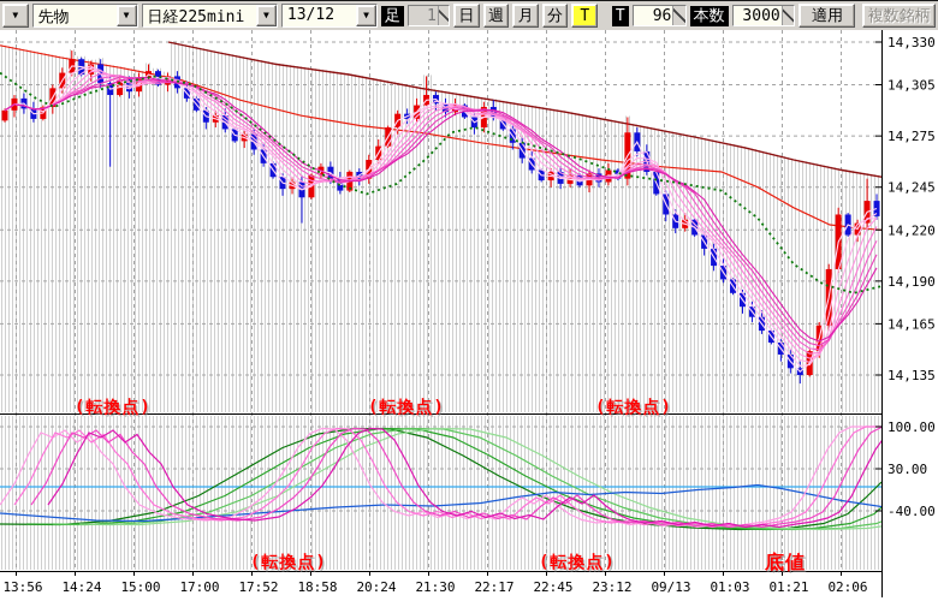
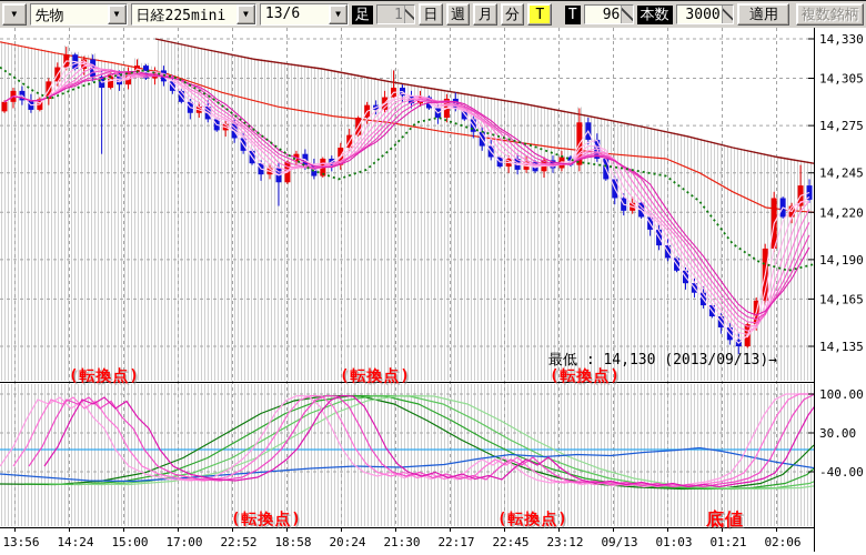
  ▼
  先物
  ▼
  日経225mini
  ▼
- 13/12
+ 13/6
  ▼
  足
  1
  日
  週
  月
  分
  T
  T
  96
  本数
  3000
  適用
  複数銘柄
  14,330
  14,305
  14,275
  14,245
  14,220
  14,190
  14,165
  14,135
  100.00
  30.00
  -40.00
  13:56
  14:24
  15:00
  17:00
- 17:52
+ 22:52
  18:58
  20:24
  21:30
  22:17
  22:45
  23:12
  09/13
  01:03
  01:21
  02:06
+ 最低 : 14,130 (2013/09/13)→
  (転換点)
  (転換点)
  (転換点)
  (転換点)
  (転換点)
  底値
